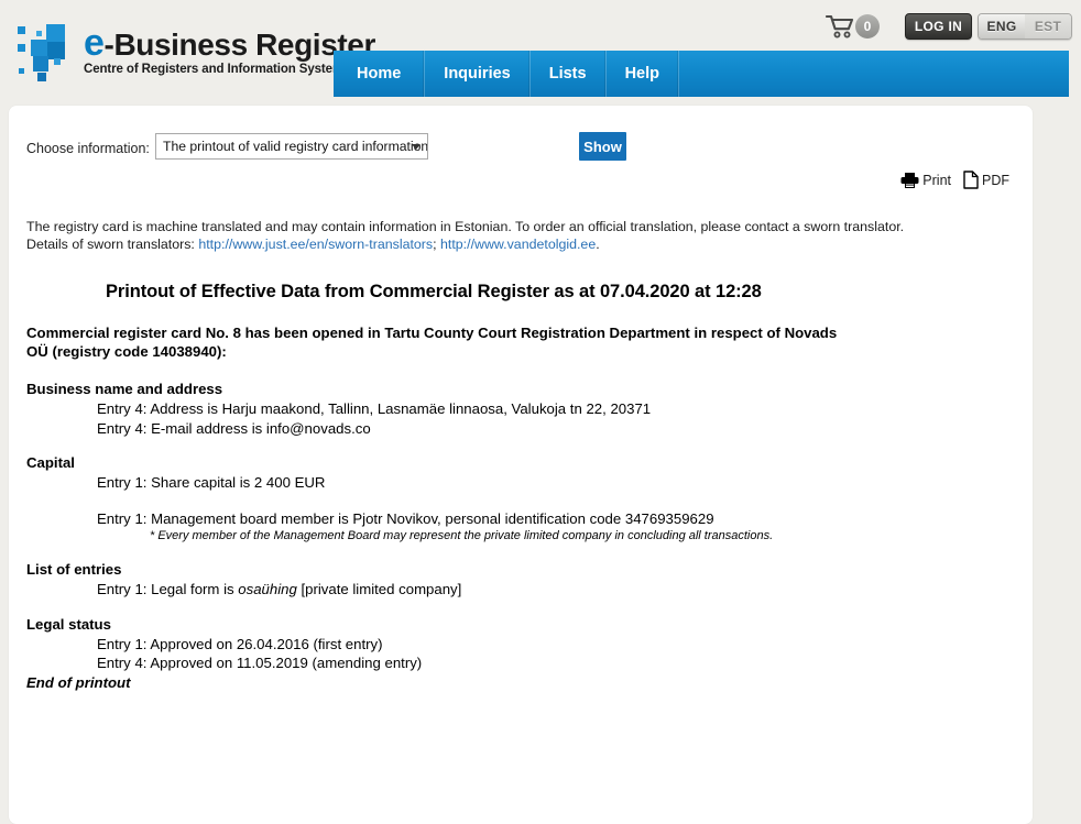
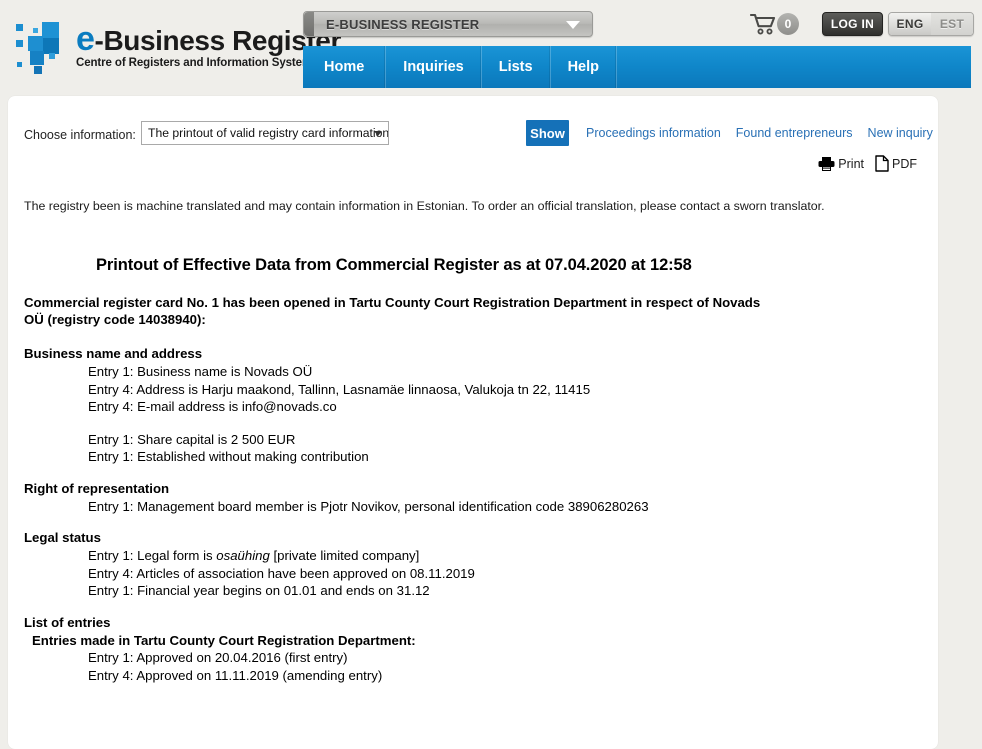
  e-Business Register
  Centre of Registers and Information Syste
+ E-BUSINESS REGISTER
  0
  LOG IN
  ENG
  EST
  Home
  Inquiries
  Lists
  Help
  Choose information:
  The printout of valid registry card information
  Show
+ Proceedings information
+ Found entrepreneurs
+ New inquiry
  Print
  PDF
- The registry card is machine translated and may contain information in Estonian. To order an official translation, please contact a sworn translator.
+ The registry been is machine translated and may contain information in Estonian. To order an official translation, please contact a sworn translator.
- Details of sworn translators: http://www.just.ee/en/sworn-translators; http://www.vandetolgid.ee.
- Printout of Effective Data from Commercial Register as at 07.04.2020 at 12:28
+ Printout of Effective Data from Commercial Register as at 07.04.2020 at 12:58
- Commercial register card No. 8 has been opened in Tartu County Court Registration Department in respect of Novads OÜ (registry code 14038940):
+ Commercial register card No. 1 has been opened in Tartu County Court Registration Department in respect of Novads OÜ (registry code 14038940):
  Business name and address
+ Entry 1: Business name is Novads OÜ
- Entry 4: Address is Harju maakond, Tallinn, Lasnamäe linnaosa, Valukoja tn 22, 20371
+ Entry 4: Address is Harju maakond, Tallinn, Lasnamäe linnaosa, Valukoja tn 22, 11415
  Entry 4: E-mail address is info@novads.co
- Capital
- Entry 1: Share capital is 2 400 EUR
+ Entry 1: Share capital is 2 500 EUR
+ Entry 1: Established without making contribution
+ Right of representation
- Entry 1: Management board member is Pjotr Novikov, personal identification code 34769359629
+ Entry 1: Management board member is Pjotr Novikov, personal identification code 38906280263
- * Every member of the Management Board may represent the private limited company in concluding all transactions.
- List of entries
+ Legal status
  Entry 1: Legal form is osaühing [private limited company]
+ Entry 4: Articles of association have been approved on 08.11.2019
+ Entry 1: Financial year begins on 01.01 and ends on 31.12
- Legal status
+ List of entries
+ Entries made in Tartu County Court Registration Department:
- Entry 1: Approved on 26.04.2016 (first entry)
+ Entry 1: Approved on 20.04.2016 (first entry)
- Entry 4: Approved on 11.05.2019 (amending entry)
+ Entry 4: Approved on 11.11.2019 (amending entry)
- End of printout
